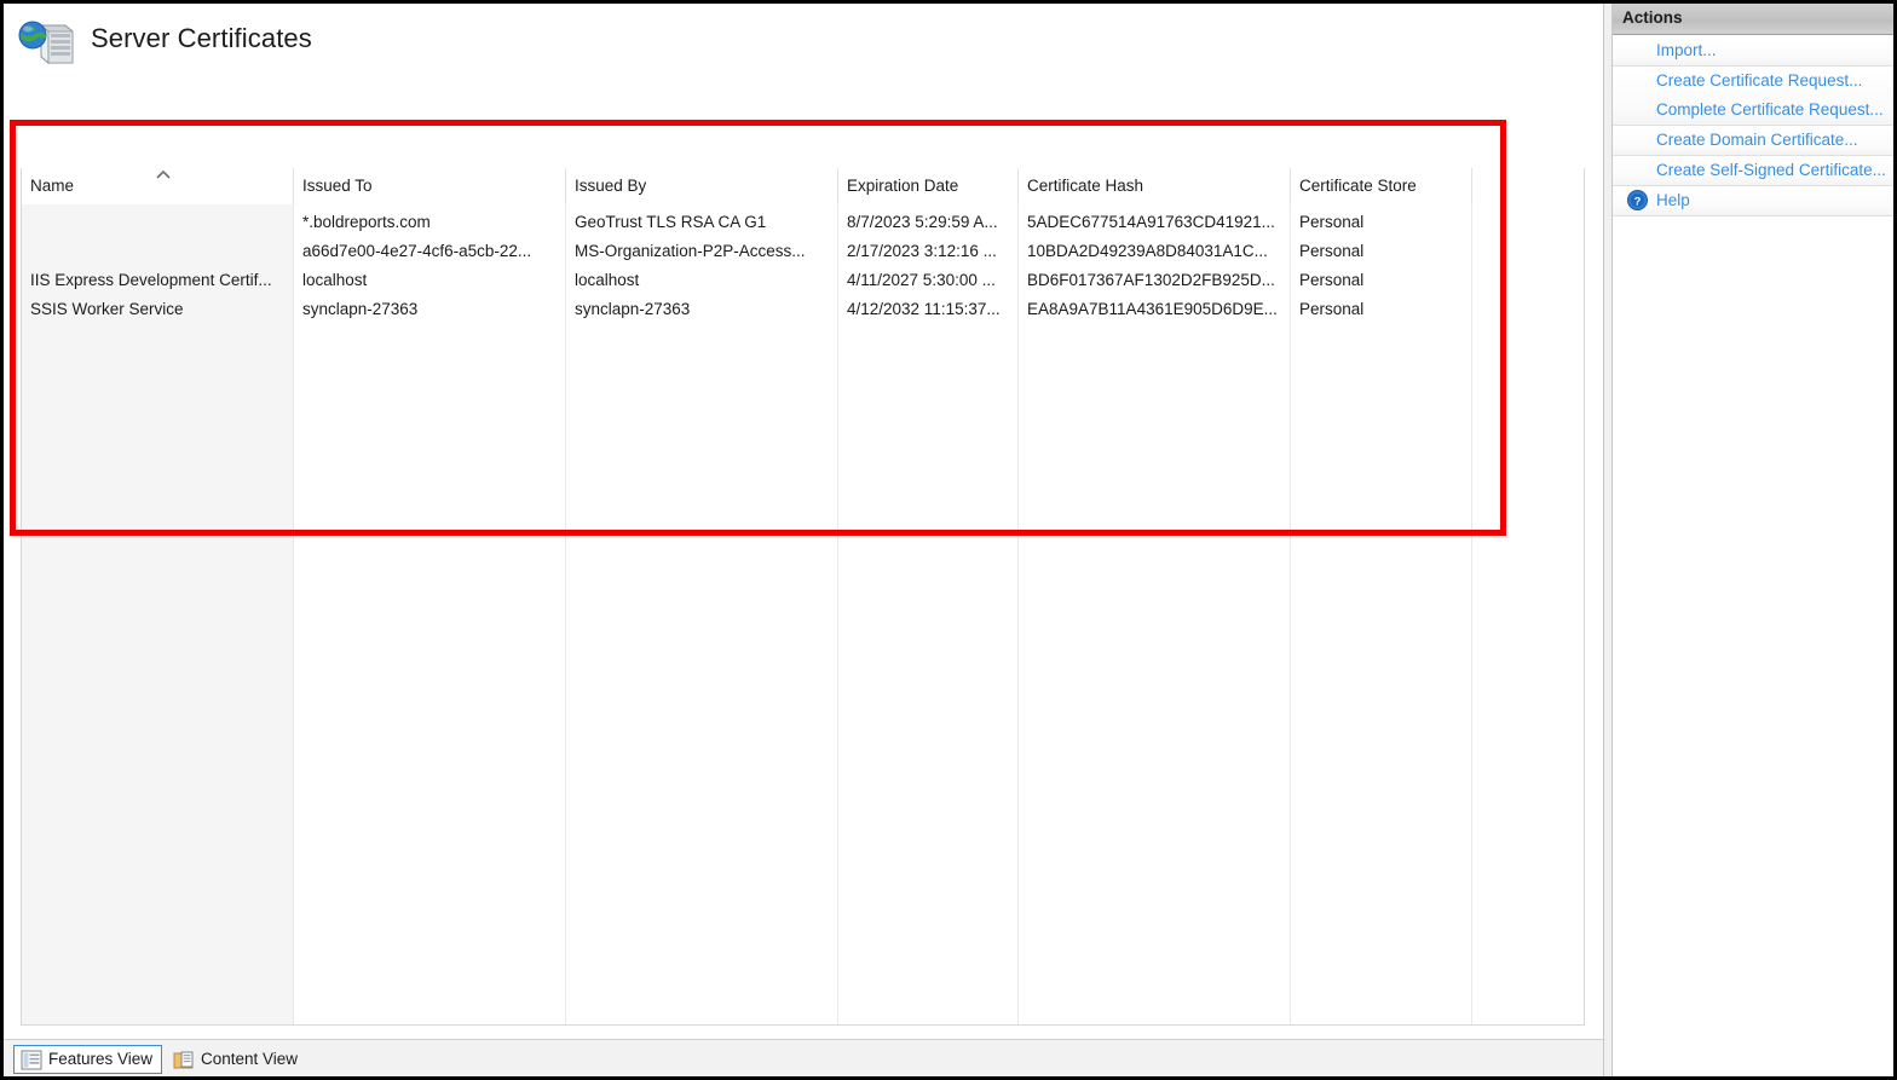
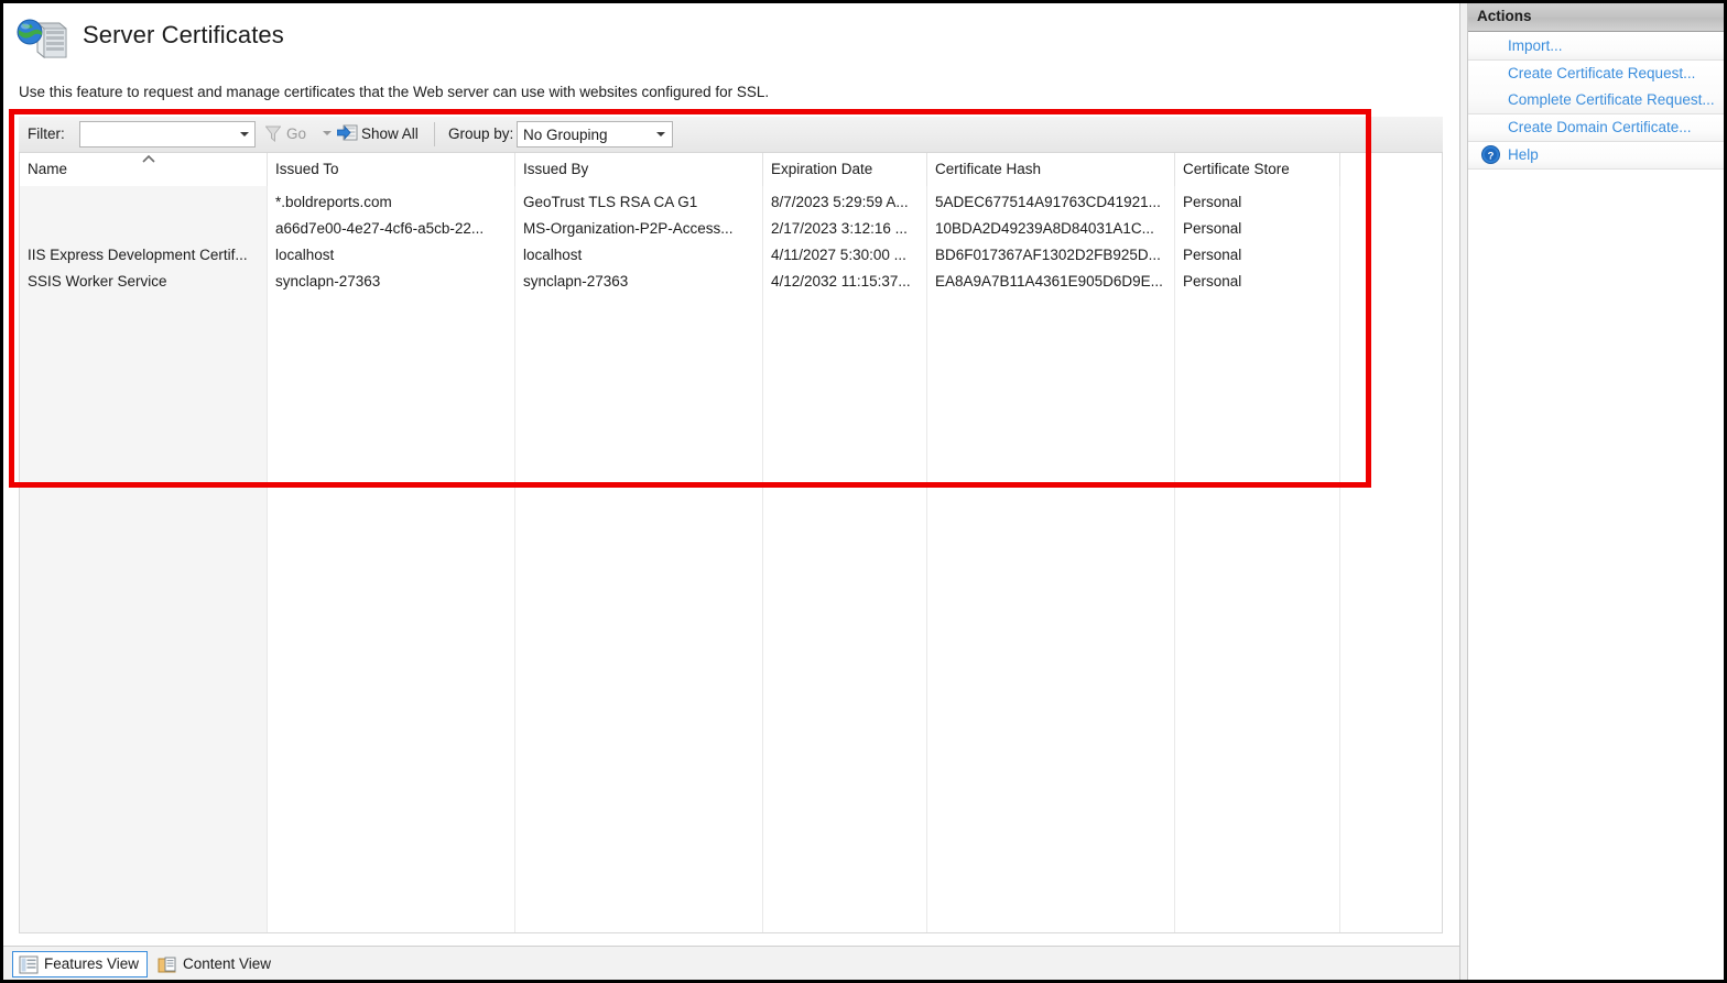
  Server Certificates
+ Use this feature to request and manage certificates that the Web server can use with websites configured for SSL.
+ Filter:
+ Go
+ Show All
+ Group by:
+ No Grouping
  Name
  Issued To
  Issued By
  Expiration Date
  Certificate Hash
  Certificate Store
  IIS Express Development Certif...
  SSIS Worker Service
  *.boldreports.com
  a66d7e00-4e27-4cf6-a5cb-22...
  localhost
  synclapn-27363
  GeoTrust TLS RSA CA G1
  MS-Organization-P2P-Access...
  localhost
  synclapn-27363
  8/7/2023 5:29:59 A...
  2/17/2023 3:12:16 ...
  4/11/2027 5:30:00 ...
  4/12/2032 11:15:37...
  5ADEC677514A91763CD41921...
  10BDA2D49239A8D84031A1C...
  BD6F017367AF1302D2FB925D...
  EA8A9A7B11A4361E905D6D9E...
  Personal
  Personal
  Personal
  Personal
  Features View
  Content View
  Actions
  Import...
  Create Certificate Request...
  Complete Certificate Request...
  Create Domain Certificate...
- Create Self-Signed Certificate...
  ?
  Help
